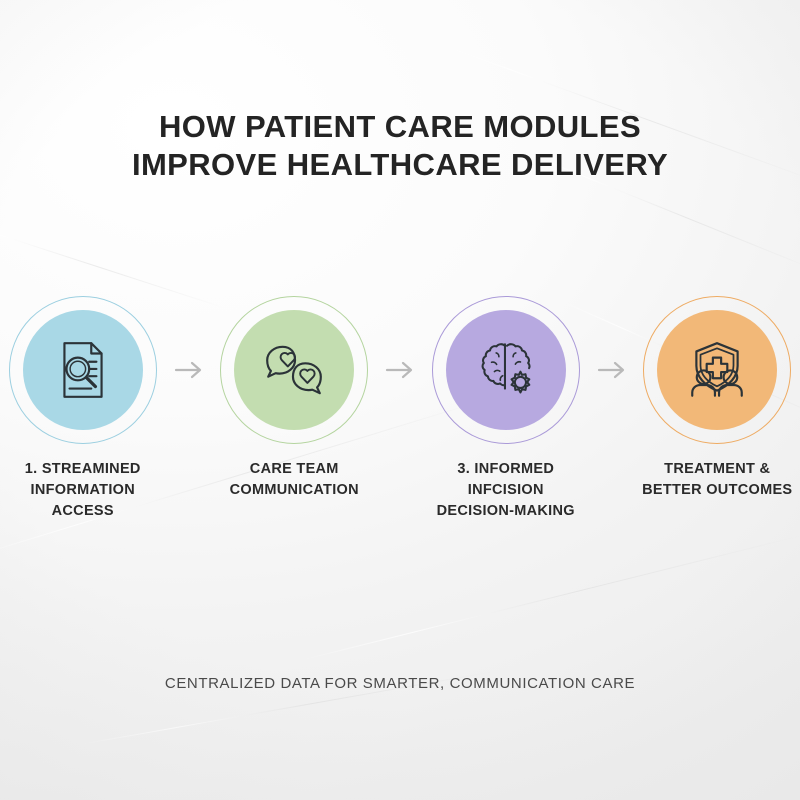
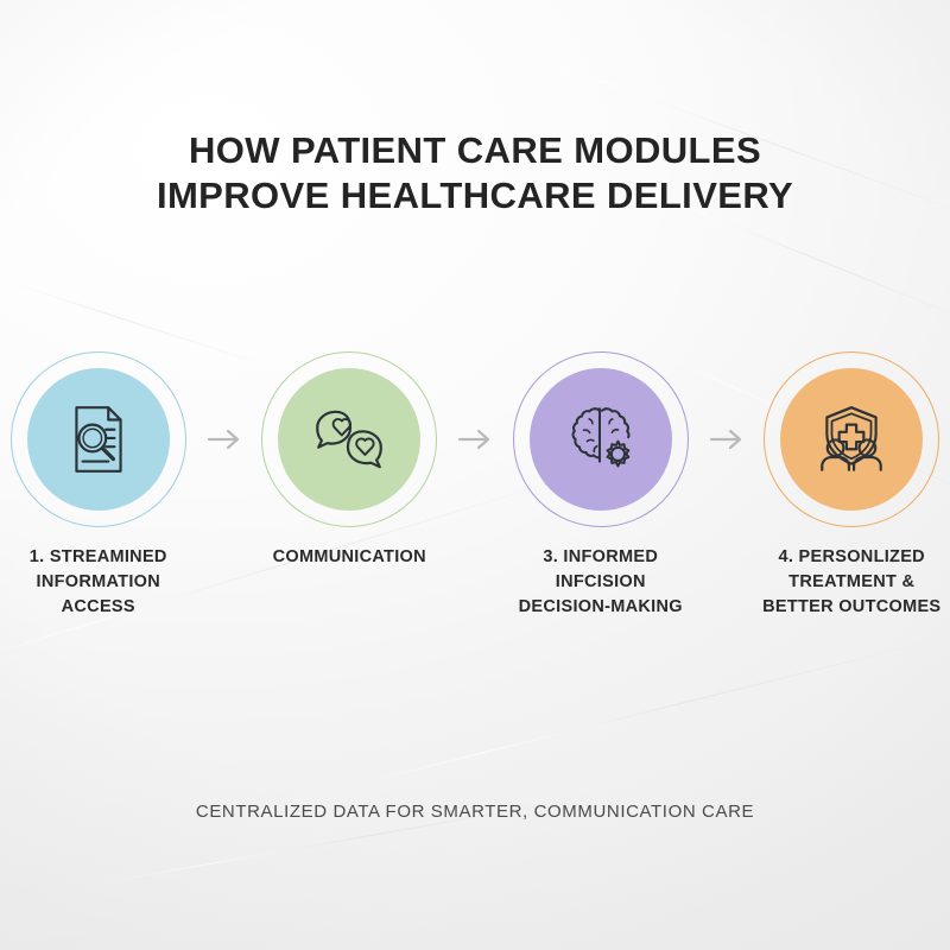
  HOW PATIENT CARE MODULES
  IMPROVE HEALTHCARE DELIVERY
  1. STREAMINED
  INFORMATION
  ACCESS
- CARE TEAM
  COMMUNICATION
  3. INFORMED
  INFCISION
  DECISION-MAKING
+ 4. PERSONLIZED
  TREATMENT &
  BETTER OUTCOMES
  CENTRALIZED DATA FOR SMARTER, COMMUNICATION CARE
